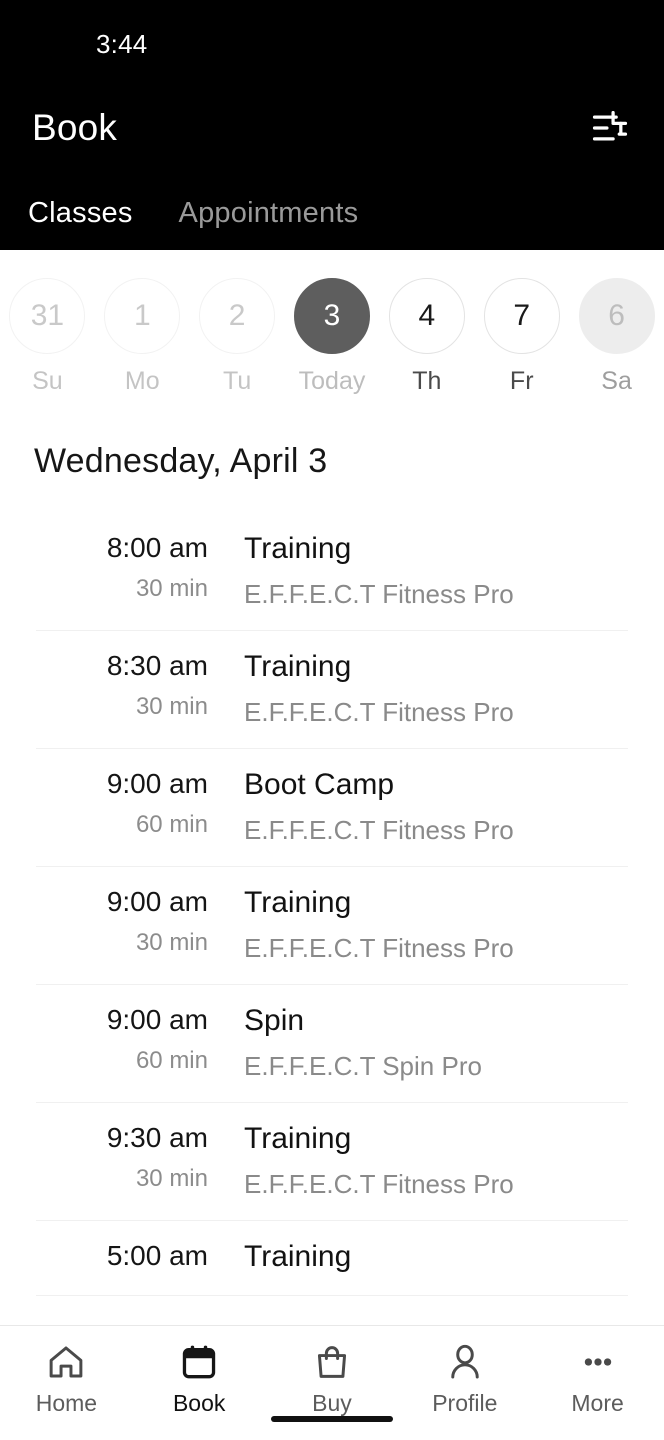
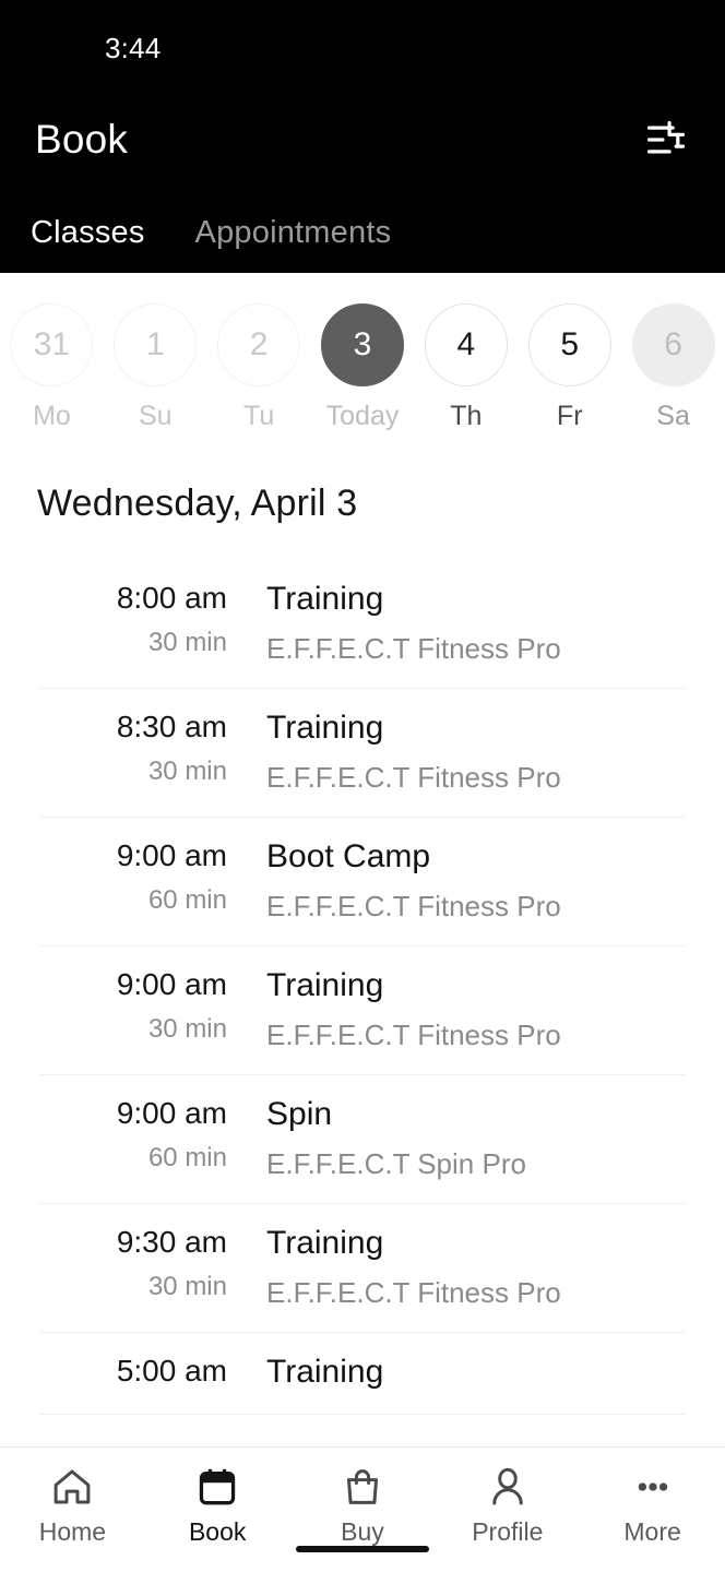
  3:44
  Book
  Classes
  Appointments
  31
- Su
+ Mo
  1
- Mo
+ Su
  2
  Tu
  3
  Today
  4
  Th
- 7
+ 5
  Fr
  6
  Sa
  Wednesday, April 3
  8:00 am
  30 min
  Training
  E.F.F.E.C.T Fitness Pro
  8:30 am
  30 min
  Training
  E.F.F.E.C.T Fitness Pro
  9:00 am
  60 min
  Boot Camp
  E.F.F.E.C.T Fitness Pro
  9:00 am
  30 min
  Training
  E.F.F.E.C.T Fitness Pro
  9:00 am
  60 min
  Spin
  E.F.F.E.C.T Spin Pro
  9:30 am
  30 min
  Training
  E.F.F.E.C.T Fitness Pro
  5:00 am
  Training
  Home
  Book
  Buy
  Profile
  More
